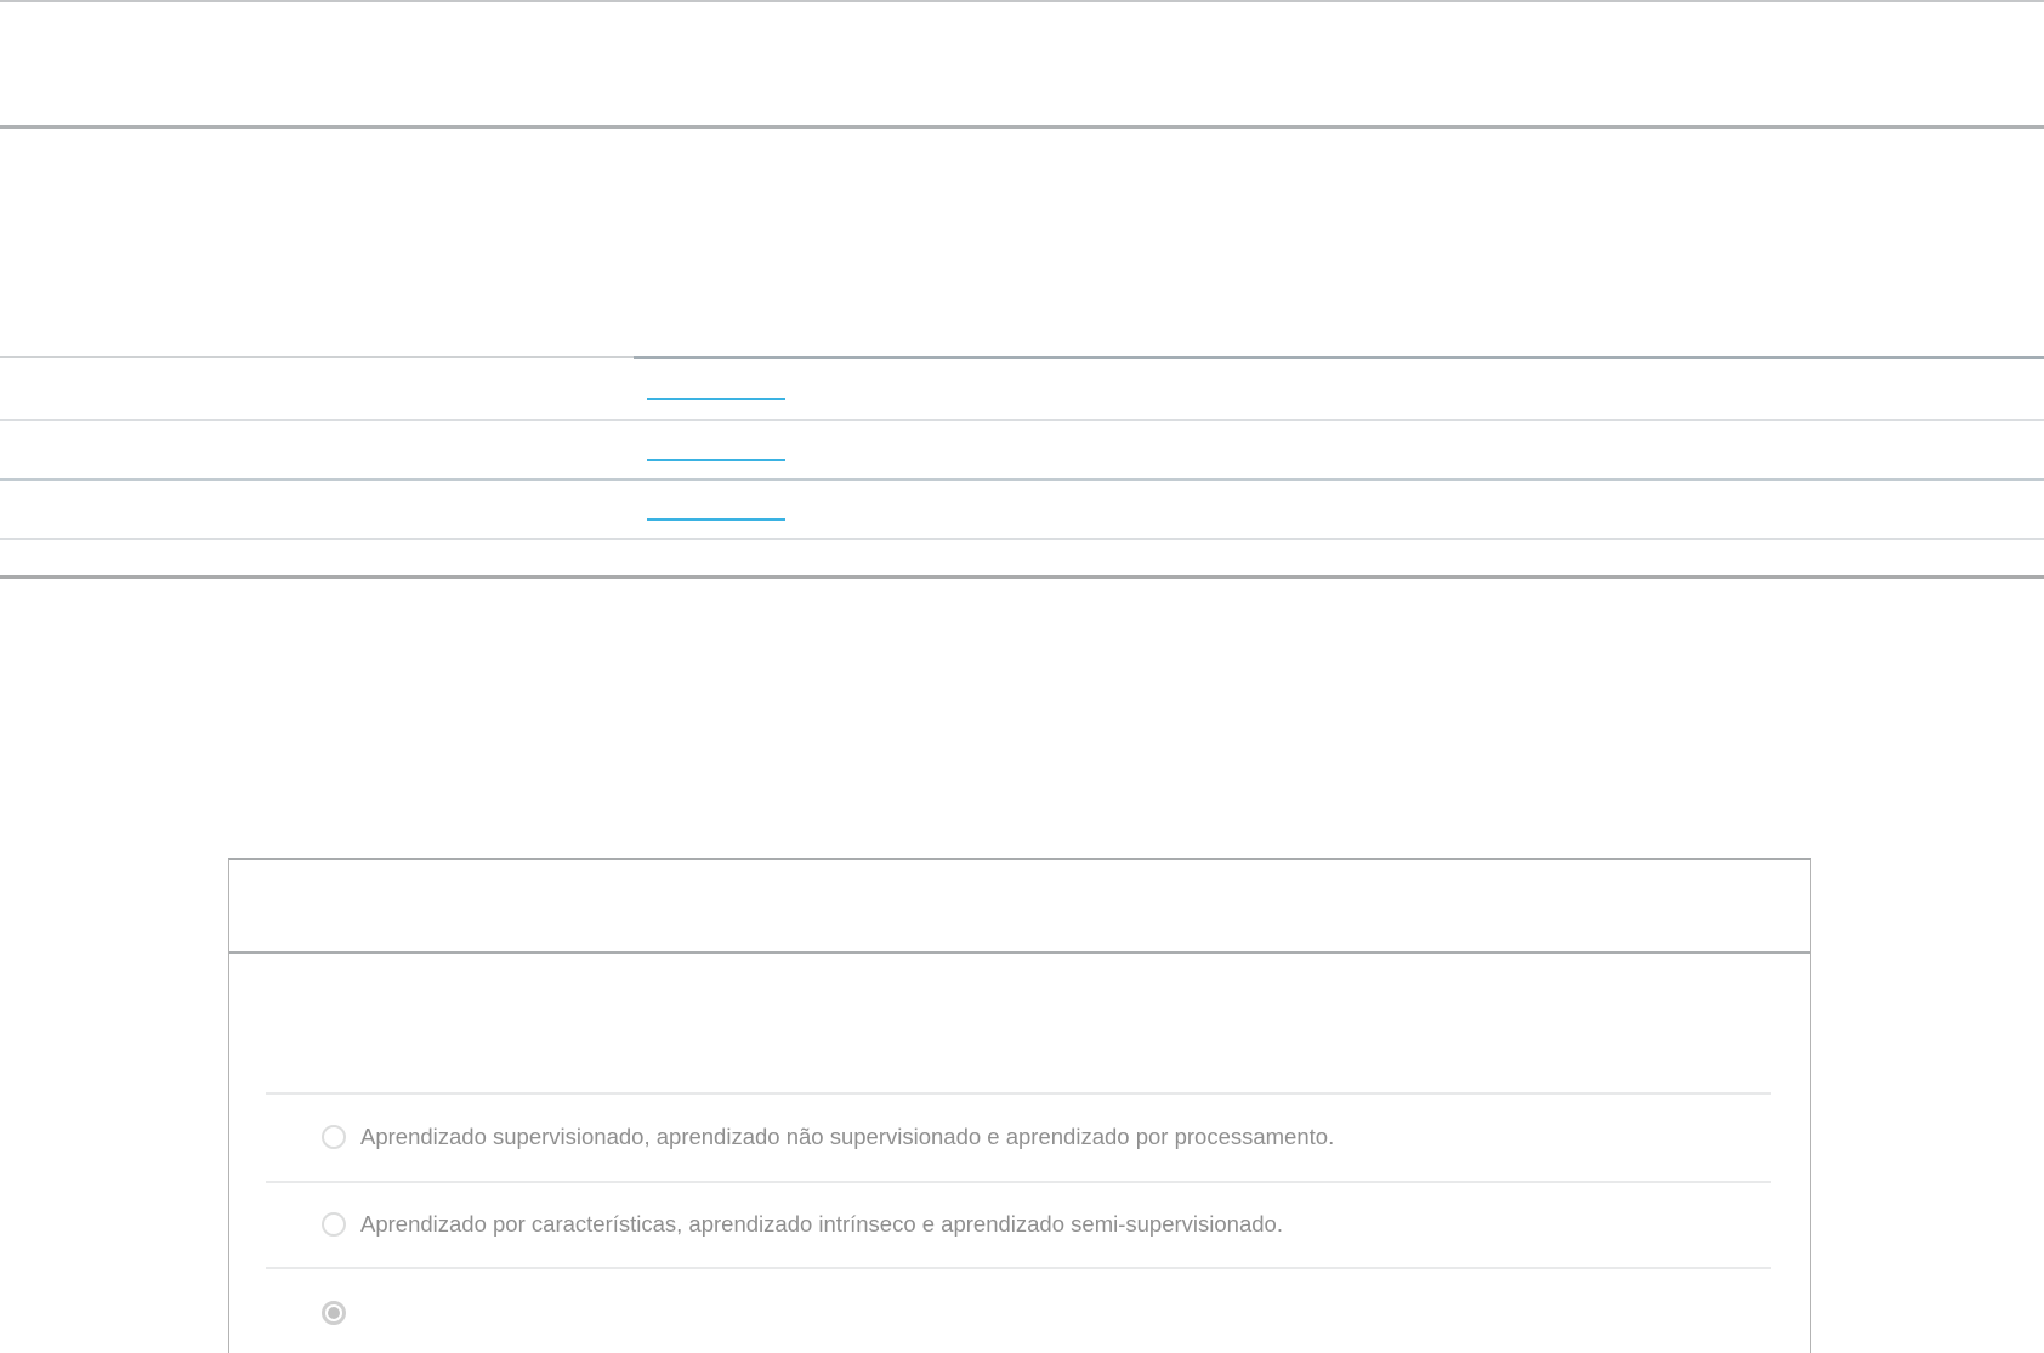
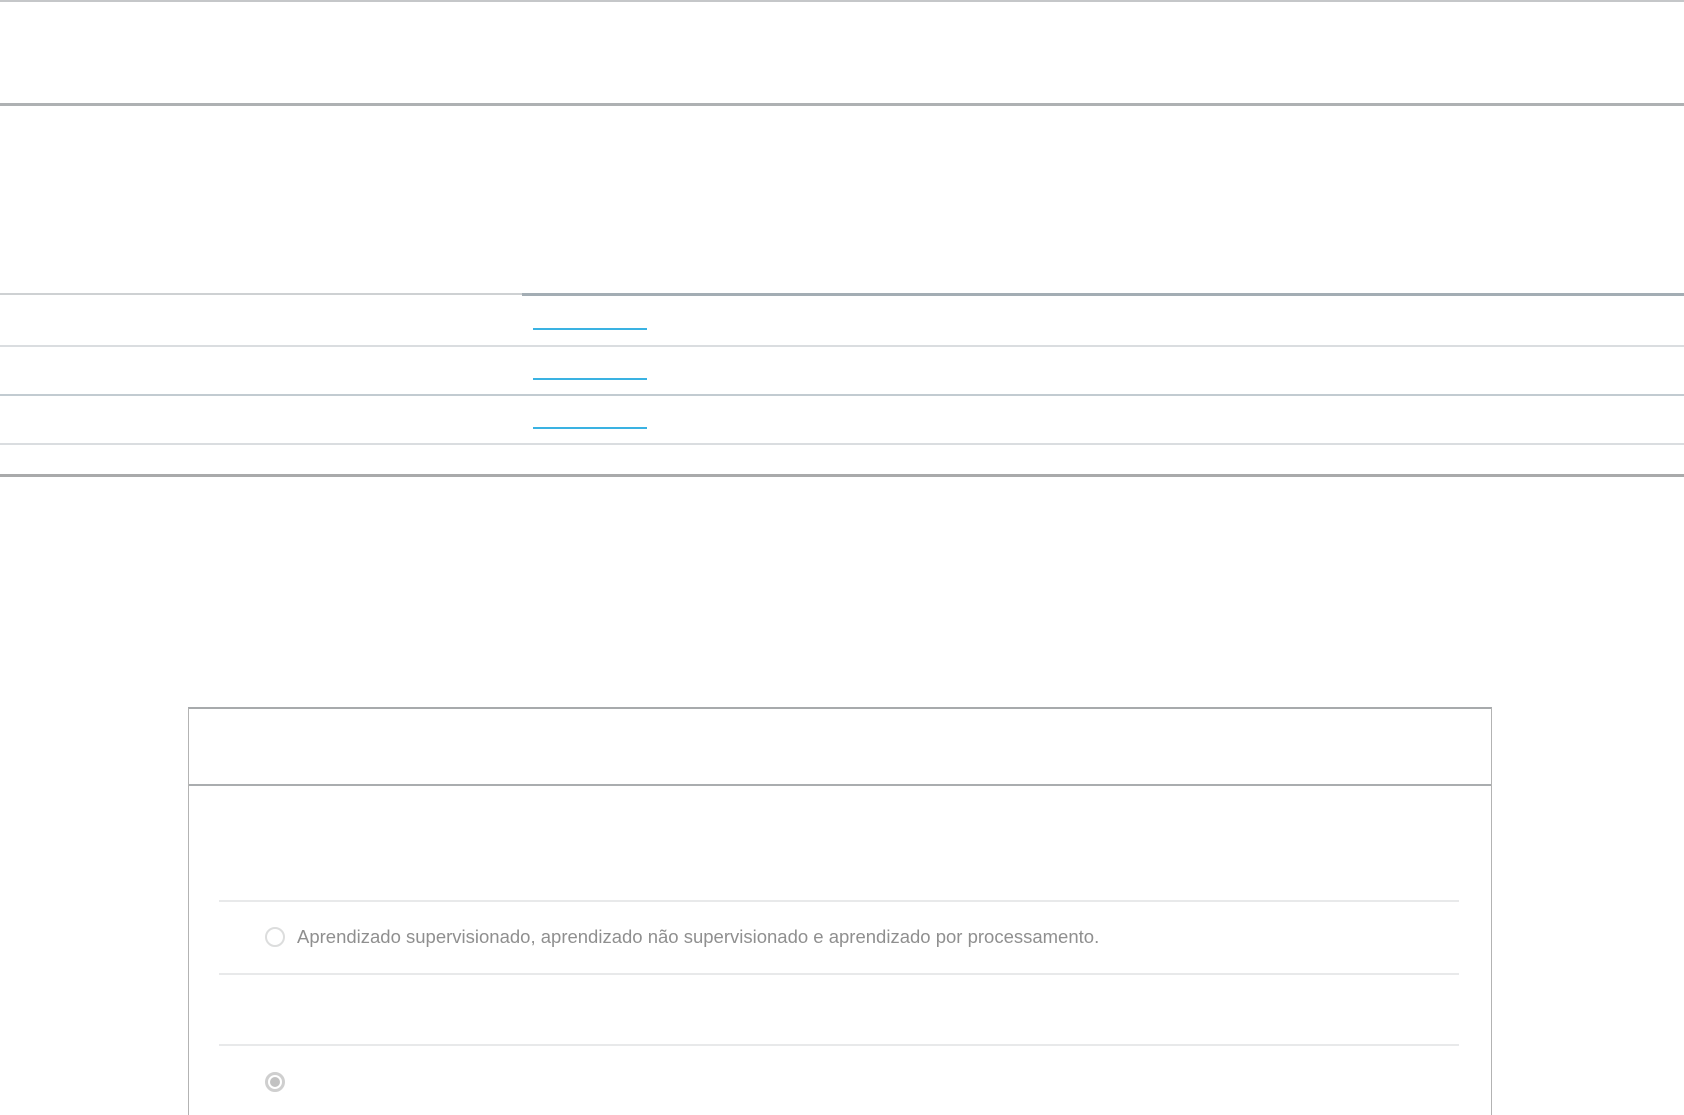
  Aprendizado supervisionado, aprendizado não supervisionado e aprendizado por processamento.
- Aprendizado por características, aprendizado intrínseco e aprendizado semi-supervisionado.
